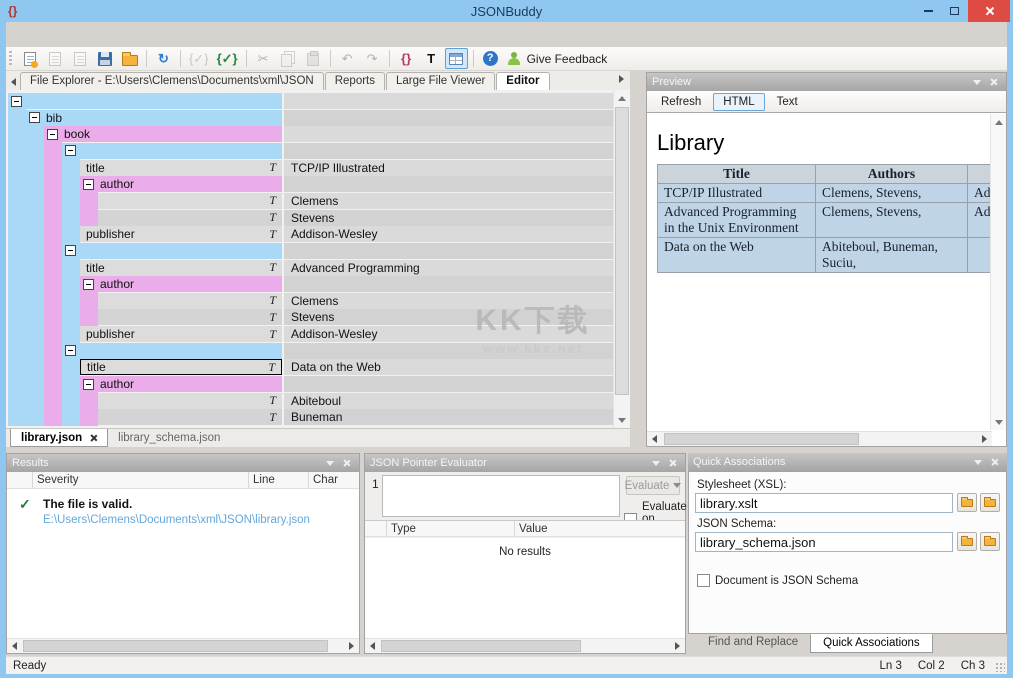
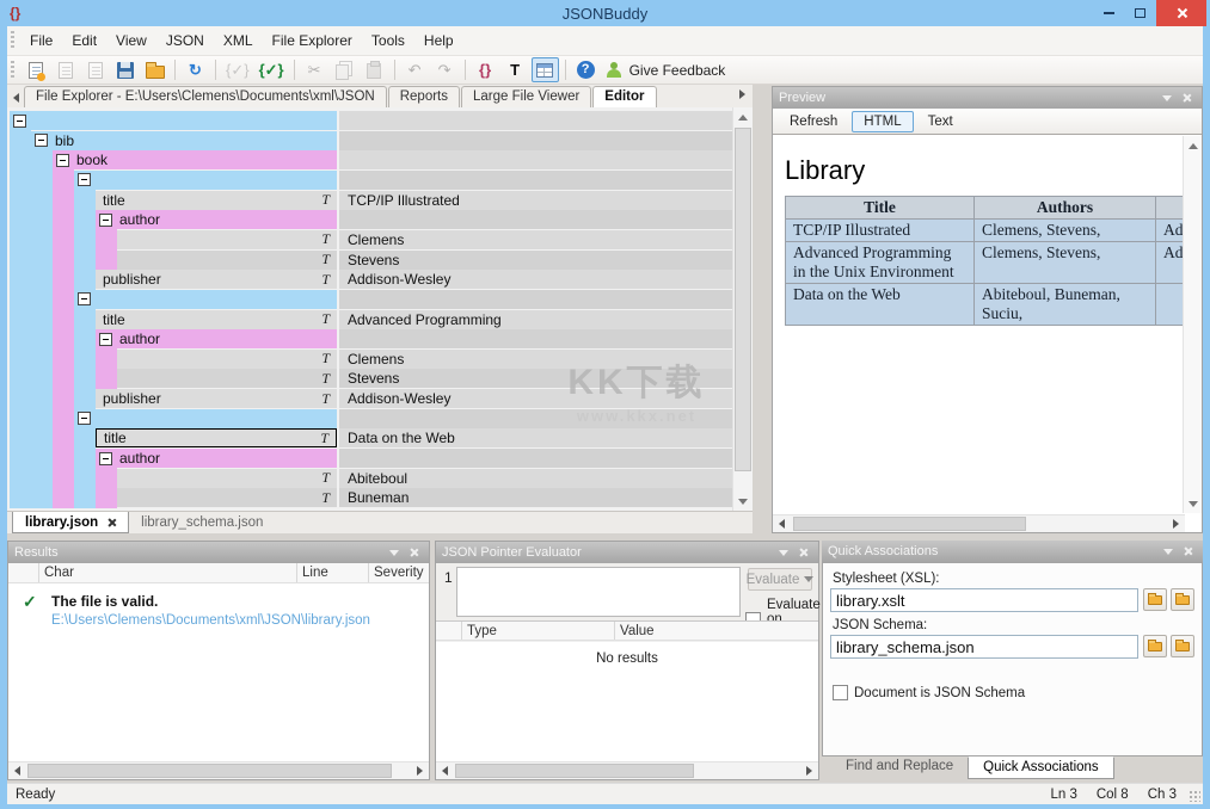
  {}
  JSONBuddy
+ File
+ Edit
+ View
+ JSON
+ XML
+ File Explorer
+ Tools
+ Help
  ↻
  {✓}
  {✓}
  ✂
  ↶
  ↷
  {}
  T
  ?
  Give Feedback
  File Explorer - E:\Users\Clemens\Documents\xml\JSON
  Reports
  Large File Viewer
  Editor
  bib
  book
  title
  T
  TCP/IP Illustrated
  author
  T
  Clemens
  T
  Stevens
  publisher
  T
  Addison-Wesley
  title
  T
  Advanced Programming
  author
  T
  Clemens
  T
  Stevens
  publisher
  T
  Addison-Wesley
  title
  T
  Data on the Web
  author
  T
  Abiteboul
  T
  Buneman
  library.json
  library_schema.json
  KK下载
  www.kkx.net
  Preview
  Refresh
  HTML
  Text
  Library
  Title	Authors
  TCP/IP Illustrated	Clemens, Stevens,	Ad
  Advanced Programming in the Unix Environment	Clemens, Stevens,	Ad
  Data on the Web	Abiteboul, Buneman, Suciu,
  Results
- Severity
+ Char
  Line
- Char
+ Severity
  ✓
  The file is valid.
  E:\Users\Clemens\Documents\xml\JSON\library.json
  JSON Pointer Evaluator
  1
  Evaluate
  Type
  Value
  No results
  Quick Associations
  Stylesheet (XSL):
  library.xslt
  JSON Schema:
  library_schema.json
  Document is JSON Schema
  Find and Replace
  Quick Associations
  Ready
  Ln 3
- Col 2
+ Col 8
  Ch 3
